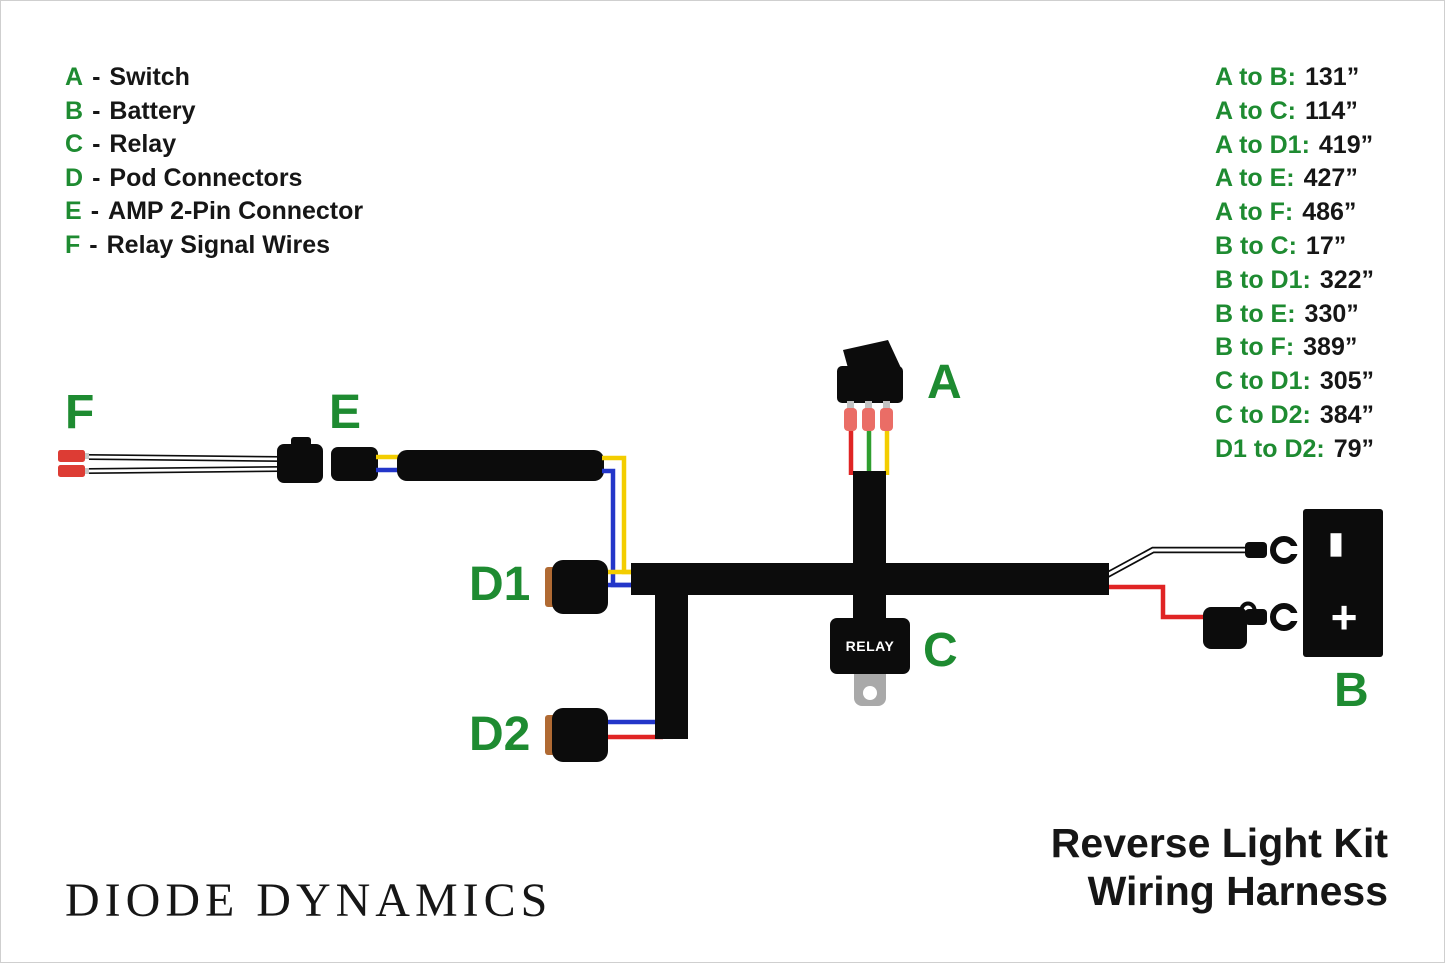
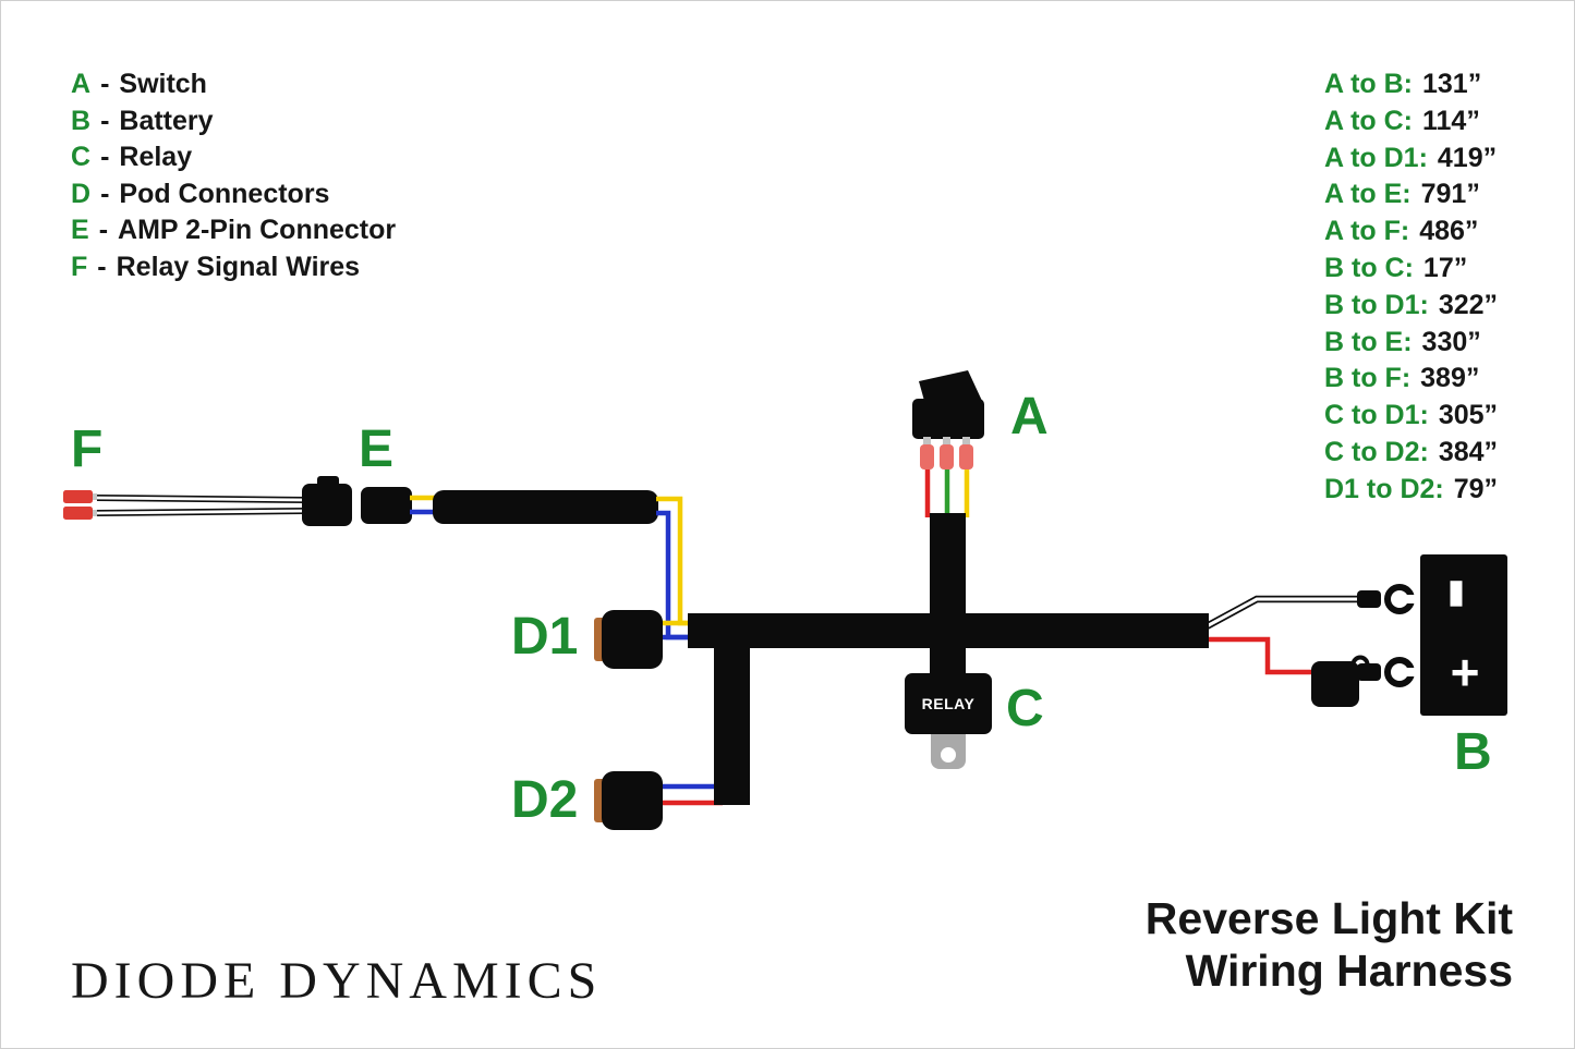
  A
  -
  Switch
  B
  -
  Battery
  C
  -
  Relay
  D
  -
  Pod Connectors
  E
  -
  AMP 2-Pin Connector
  F
  -
  Relay Signal Wires
  A to B:
  131”
  A to C:
  114”
  A to D1:
  419”
  A to E:
- 427”
+ 791”
  A to F:
  486”
  B to C:
  17”
  B to D1:
  322”
  B to E:
  330”
  B to F:
  389”
  C to D1:
  305”
  C to D2:
  384”
  D1 to D2:
  79”
  RELAY
  +
  F
  E
  A
  C
  B
  D1
  D2
  DIODE DYNAMICS
  Reverse Light Kit
  Wiring Harness
